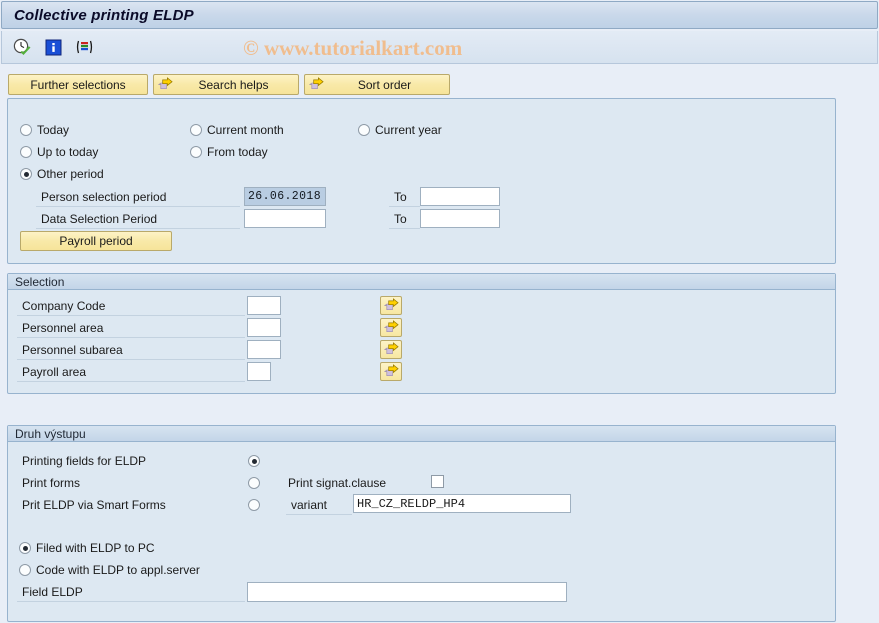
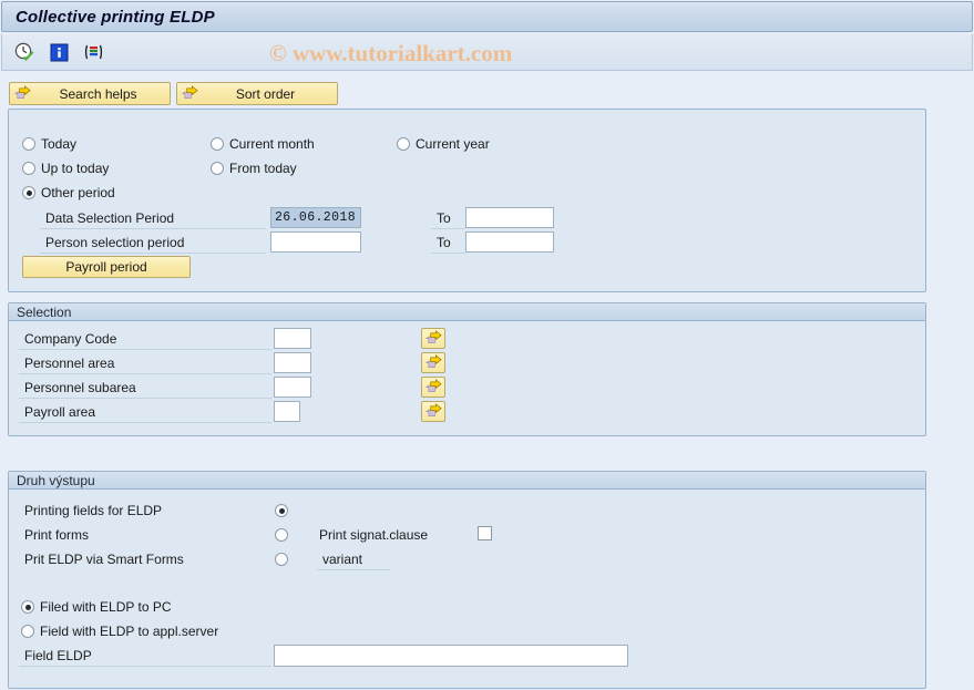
  Collective printing ELDP
  © www.tutorialkart.com
- Further selections
  Search helps
  Sort order
  Today
  Current month
  Current year
  Up to today
  From today
  Other period
- Person selection period
+ Data Selection Period
  26.06.2018
  To
- Data Selection Period
+ Person selection period
  To
  Payroll period
  Selection
  Company Code
  Personnel area
  Personnel subarea
  Payroll area
  Druh výstupu
  Printing fields for ELDP
  Print forms
  Prit ELDP via Smart Forms
  Print signat.clause
  variant
- HR_CZ_RELDP_HP4
  Filed with ELDP to PC
- Code with ELDP to appl.server
+ Field with ELDP to appl.server
  Field ELDP
